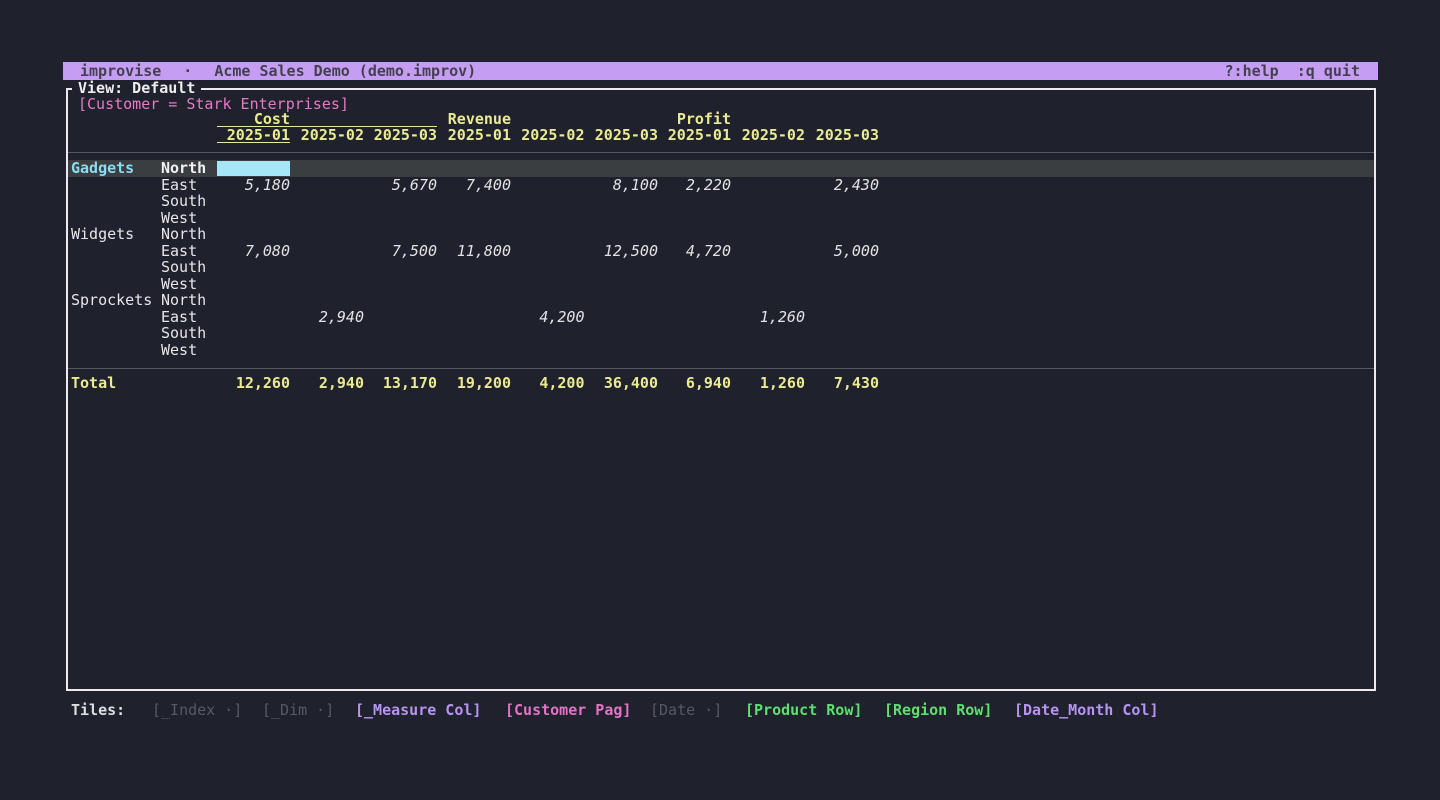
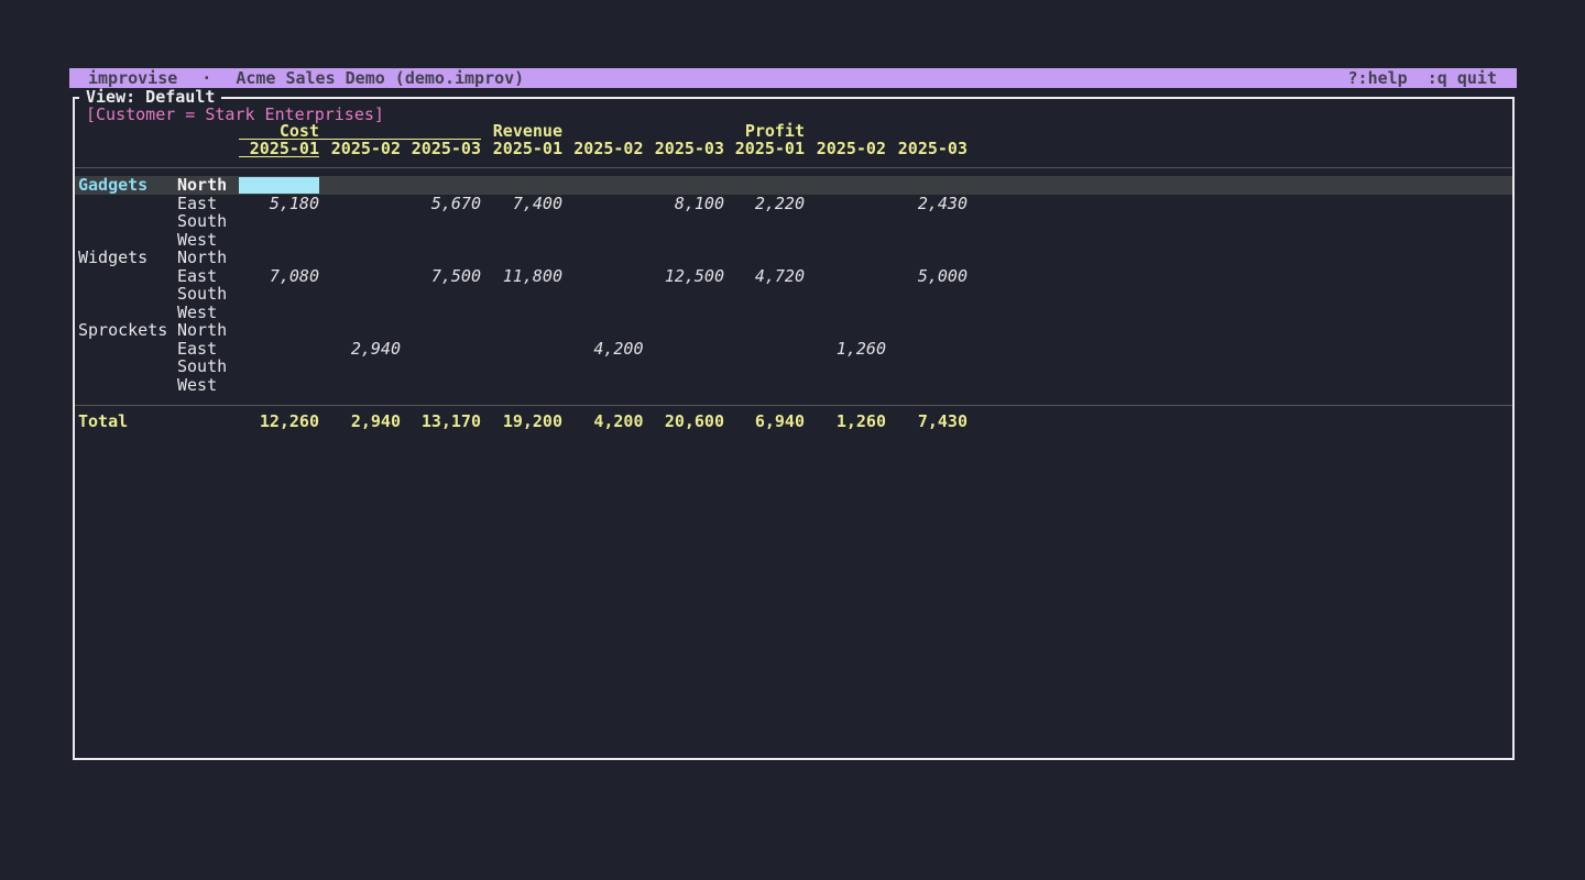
  improvise
  ·
  Acme Sales Demo (demo.improv)
  ?:help :q quit
  View: Default
  [Customer = Stark Enterprises]
  Cost
  Revenue
  Profit
  2025-01
  2025-02
  2025-03
  2025-01
  2025-02
  2025-03
  2025-01
  2025-02
  2025-03
  Gadgets
  North
  East
  5,180
  5,670
  7,400
  8,100
  2,220
  2,430
  South
  West
  Widgets
  North
  East
  7,080
  7,500
  11,800
  12,500
  4,720
  5,000
  South
  West
  Sprockets
  North
  East
  2,940
  4,200
  1,260
  South
  West
  Total
  12,260
  2,940
  13,170
  19,200
  4,200
- 36,400
+ 20,600
  6,940
  1,260
  7,430
- Tiles:
- [_Index ·]
- [_Dim ·]
- [_Measure Col]
- [Customer Pag]
- [Date ·]
- [Product Row]
- [Region Row]
- [Date_Month Col]
